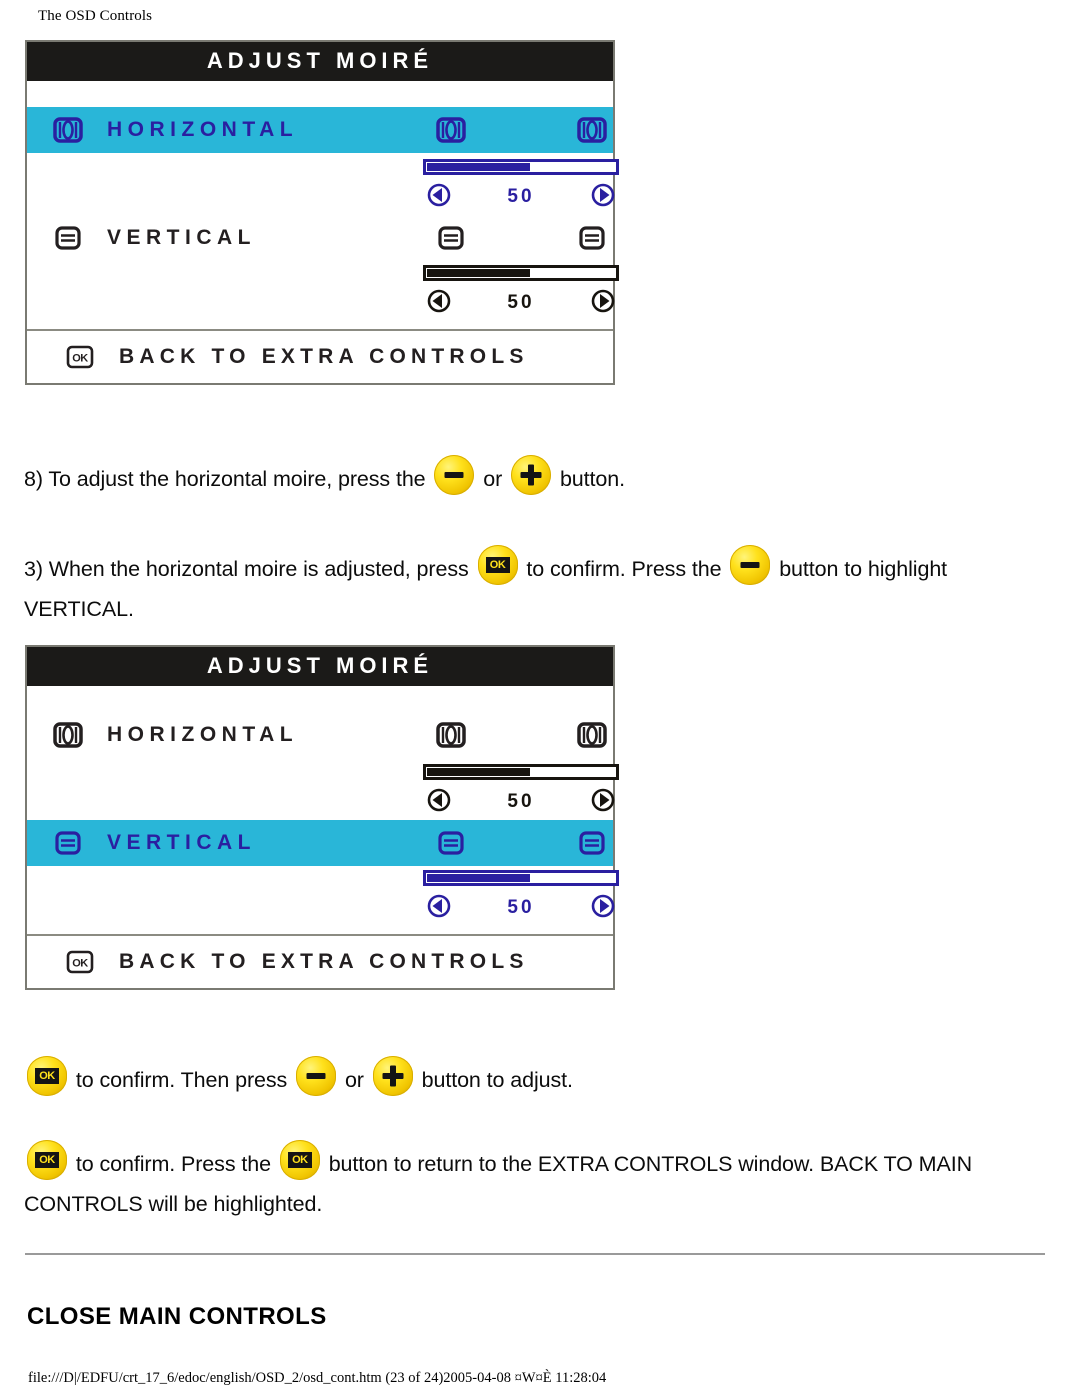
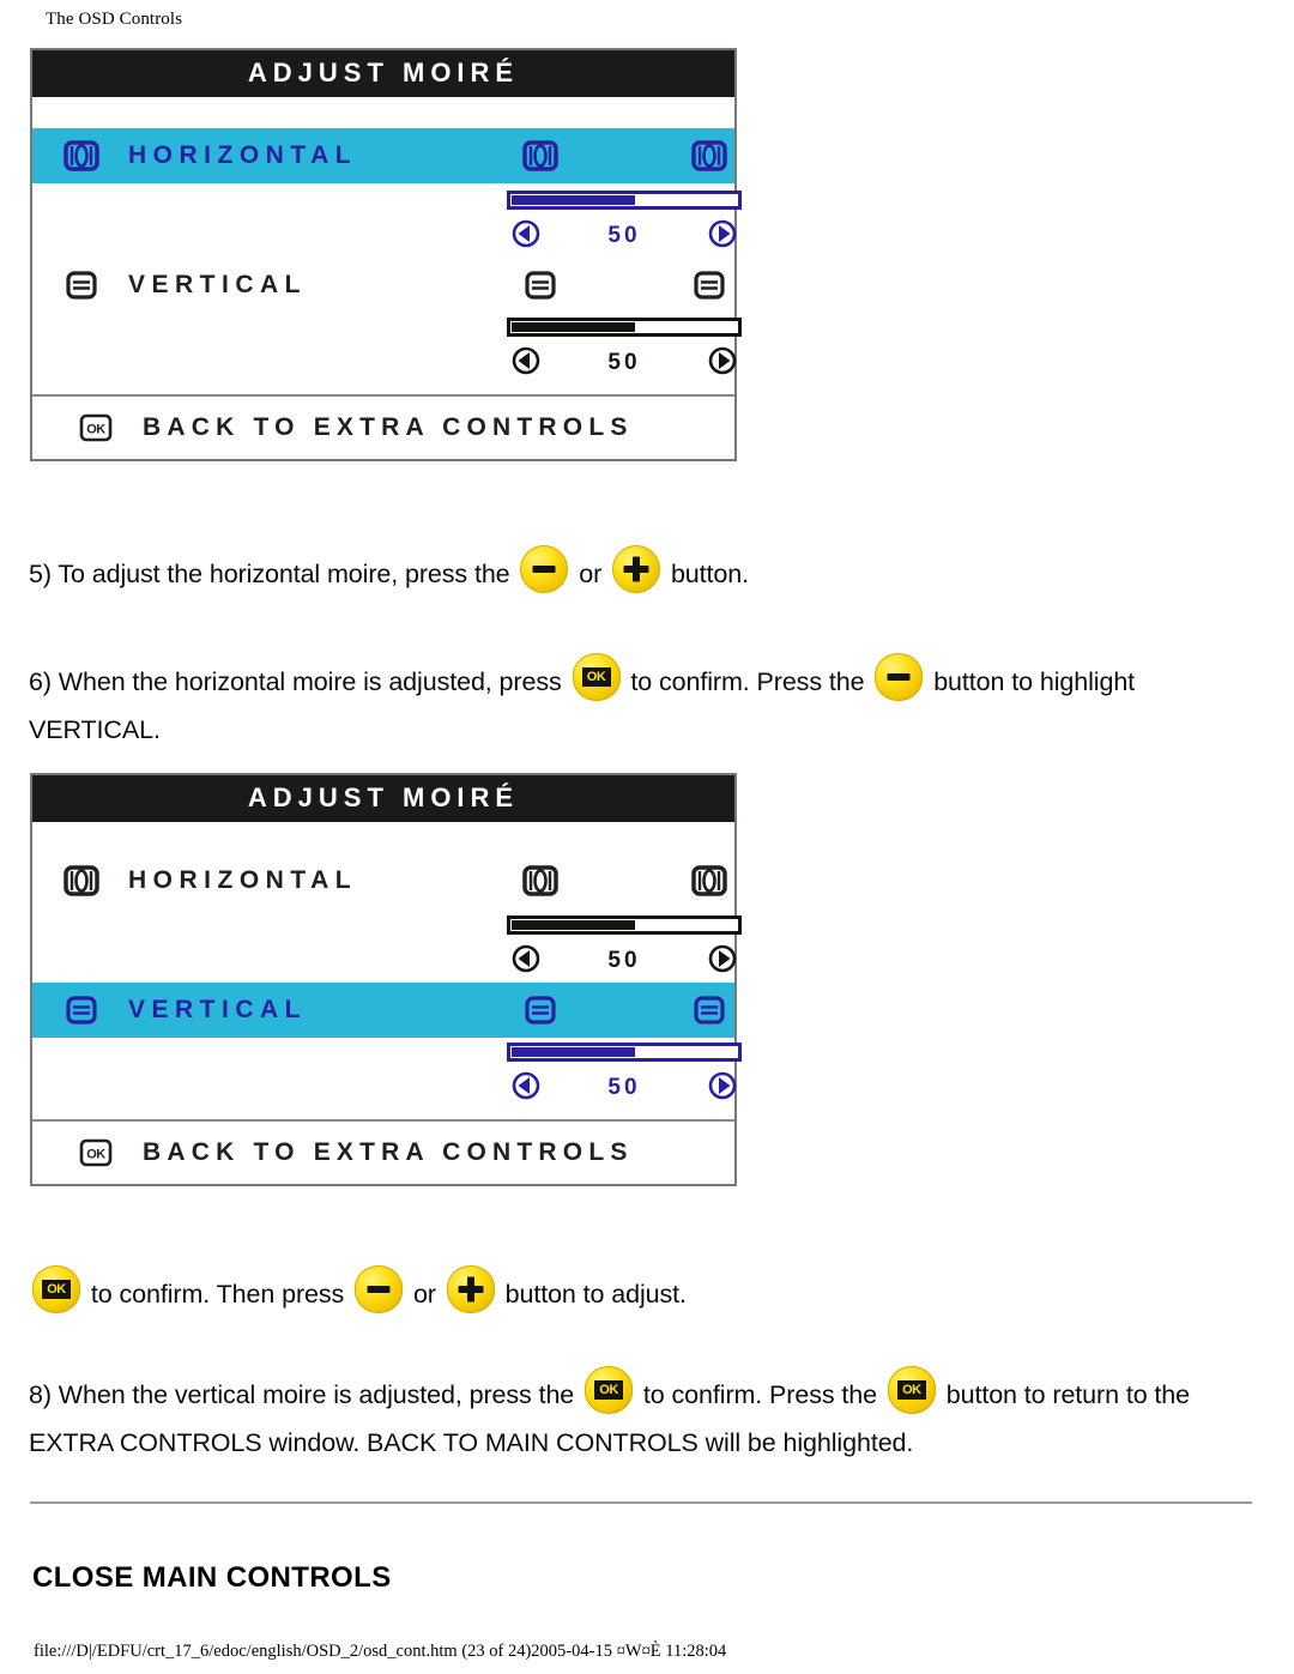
  The OSD Controls
  ADJUST MOIRÉ
  HORIZONTAL
  50
  VERTICAL
  50
  OK
  BACK TO EXTRA CONTROLS
- 8) To adjust the horizontal moire, press the or button.
+ 5) To adjust the horizontal moire, press the or button.
- 3) When the horizontal moire is adjusted, press
+ 6) When the horizontal moire is adjusted, press
  OK
  to confirm. Press the button to highlight VERTICAL.
  ADJUST MOIRÉ
  HORIZONTAL
  50
  VERTICAL
  50
  OK
  BACK TO EXTRA CONTROLS
  OK
  to confirm. Then press or button to adjust.
+ 8) When the vertical moire is adjusted, press the
  OK
  to confirm. Press the
  OK
  button to return to the EXTRA CONTROLS window. BACK TO MAIN CONTROLS will be highlighted.
  CLOSE MAIN CONTROLS
- file:///D|/EDFU/crt_17_6/edoc/english/OSD_2/osd_cont.htm (23 of 24)2005-04-08 ¤W¤È 11:28:04
+ file:///D|/EDFU/crt_17_6/edoc/english/OSD_2/osd_cont.htm (23 of 24)2005-04-15 ¤W¤È 11:28:04
